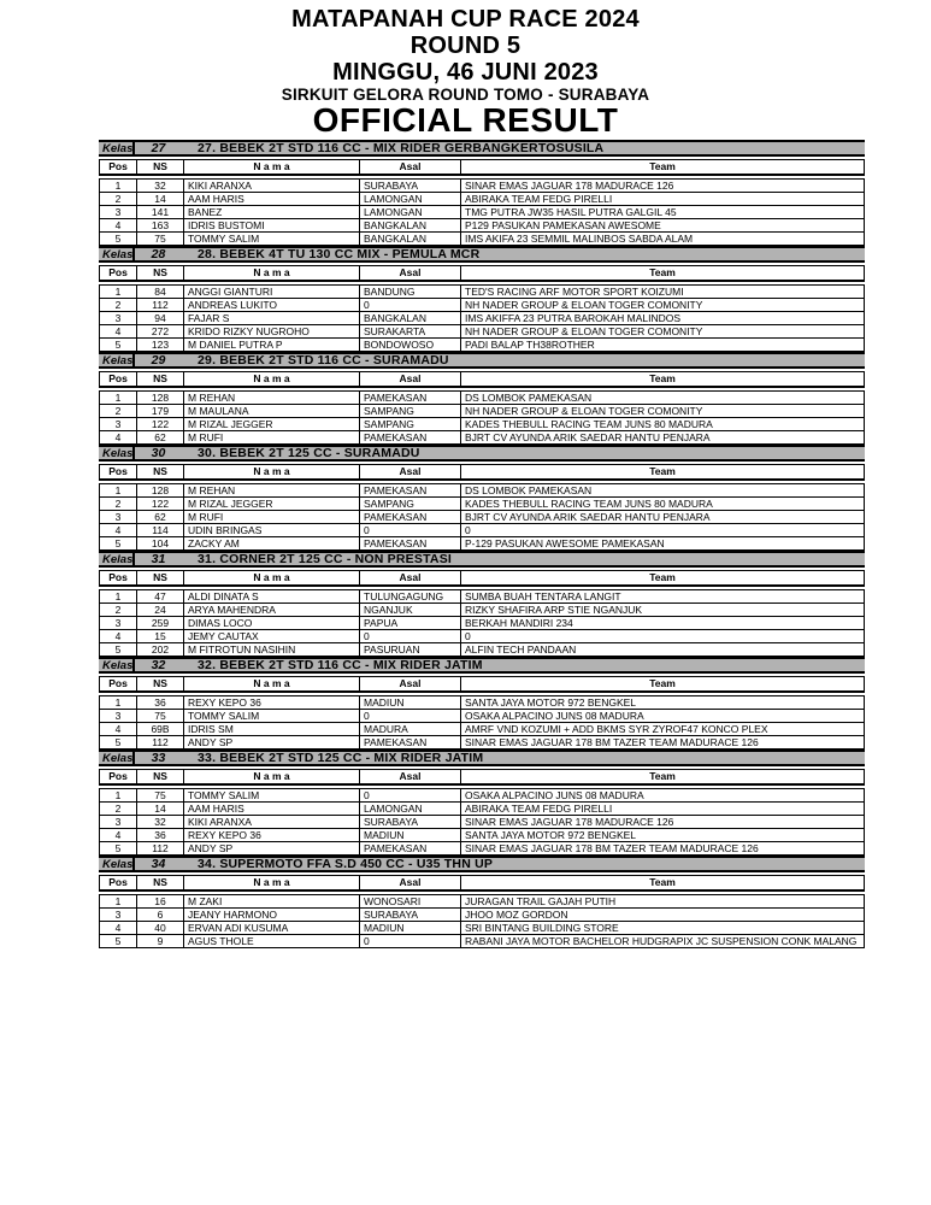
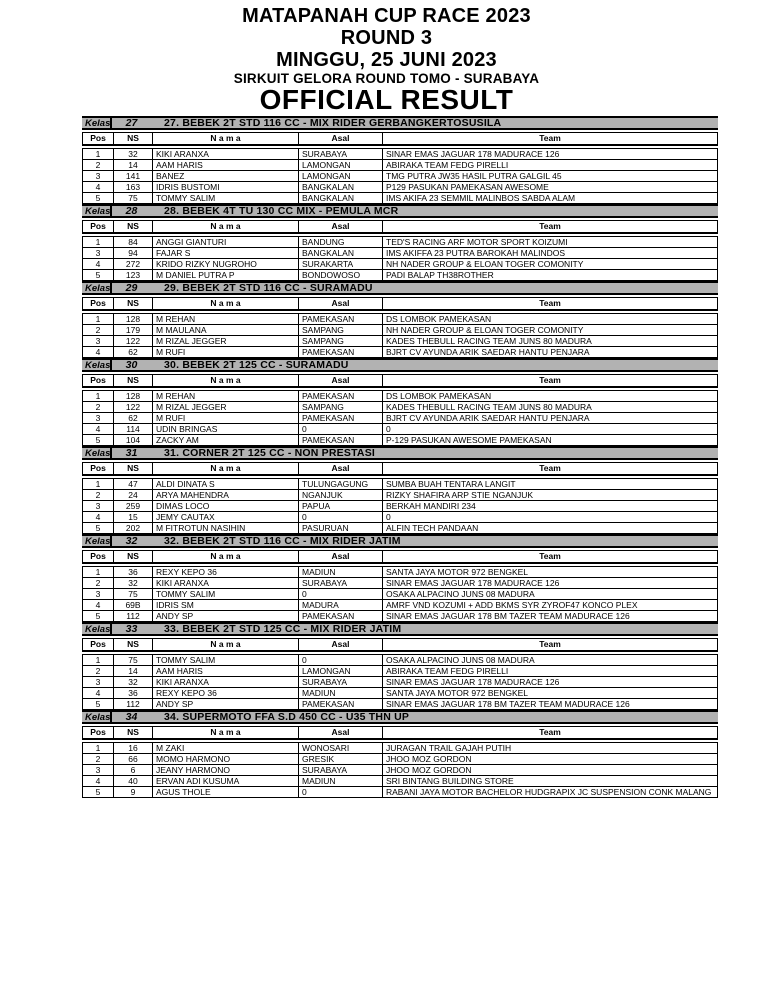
- MATAPANAH CUP RACE 2024
+ MATAPANAH CUP RACE 2023
- ROUND 5
+ ROUND 3
- MINGGU, 46 JUNI 2023
+ MINGGU, 25 JUNI 2023
  SIRKUIT GELORA ROUND TOMO - SURABAYA
  OFFICIAL RESULT
  Kelas
  27
  27. BEBEK 2T STD 116 CC - MIX RIDER GERBANGKERTOSUSILA
  Pos	NS	N a m a	Asal	Team
  1	32	KIKI ARANXA	SURABAYA	SINAR EMAS JAGUAR 178 MADURACE 126
  2	14	AAM HARIS	LAMONGAN	ABIRAKA TEAM FEDG PIRELLI
  3	141	BANEZ	LAMONGAN	TMG PUTRA JW35 HASIL PUTRA GALGIL 45
  4	163	IDRIS BUSTOMI	BANGKALAN	P129 PASUKAN PAMEKASAN AWESOME
  5	75	TOMMY SALIM	BANGKALAN	IMS AKIFA 23 SEMMIL MALINBOS SABDA ALAM
  Kelas
  28
  28. BEBEK 4T TU 130 CC MIX - PEMULA MCR
  Pos	NS	N a m a	Asal	Team
  1	84	ANGGI GIANTURI	BANDUNG	TED'S RACING ARF MOTOR SPORT KOIZUMI
- 2	112	ANDREAS LUKITO	0	NH NADER GROUP & ELOAN TOGER COMONITY
  3	94	FAJAR S	BANGKALAN	IMS AKIFFA 23 PUTRA BAROKAH MALINDOS
  4	272	KRIDO RIZKY NUGROHO	SURAKARTA	NH NADER GROUP & ELOAN TOGER COMONITY
  5	123	M DANIEL PUTRA P	BONDOWOSO	PADI BALAP TH38ROTHER
  Kelas
  29
  29. BEBEK 2T STD 116 CC - SURAMADU
  Pos	NS	N a m a	Asal	Team
  1	128	M REHAN	PAMEKASAN	DS LOMBOK PAMEKASAN
  2	179	M MAULANA	SAMPANG	NH NADER GROUP & ELOAN TOGER COMONITY
  3	122	M RIZAL JEGGER	SAMPANG	KADES THEBULL RACING TEAM JUNS 80 MADURA
  4	62	M RUFI	PAMEKASAN	BJRT CV AYUNDA ARIK SAEDAR HANTU PENJARA
  Kelas
  30
  30. BEBEK 2T 125 CC - SURAMADU
  Pos	NS	N a m a	Asal	Team
  1	128	M REHAN	PAMEKASAN	DS LOMBOK PAMEKASAN
  2	122	M RIZAL JEGGER	SAMPANG	KADES THEBULL RACING TEAM JUNS 80 MADURA
  3	62	M RUFI	PAMEKASAN	BJRT CV AYUNDA ARIK SAEDAR HANTU PENJARA
  4	114	UDIN BRINGAS	0	0
  5	104	ZACKY AM	PAMEKASAN	P-129 PASUKAN AWESOME PAMEKASAN
  Kelas
  31
  31. CORNER 2T 125 CC - NON PRESTASI
  Pos	NS	N a m a	Asal	Team
  1	47	ALDI DINATA S	TULUNGAGUNG	SUMBA BUAH TENTARA LANGIT
  2	24	ARYA MAHENDRA	NGANJUK	RIZKY SHAFIRA ARP STIE NGANJUK
  3	259	DIMAS LOCO	PAPUA	BERKAH MANDIRI 234
  4	15	JEMY CAUTAX	0	0
  5	202	M FITROTUN NASIHIN	PASURUAN	ALFIN TECH PANDAAN
  Kelas
  32
  32. BEBEK 2T STD 116 CC - MIX RIDER JATIM
  Pos	NS	N a m a	Asal	Team
  1	36	REXY KEPO 36	MADIUN	SANTA JAYA MOTOR 972 BENGKEL
+ 2	32	KIKI ARANXA	SURABAYA	SINAR EMAS JAGUAR 178 MADURACE 126
  3	75	TOMMY SALIM	0	OSAKA ALPACINO JUNS 08 MADURA
  4	69B	IDRIS SM	MADURA	AMRF VND KOZUMI + ADD BKMS SYR ZYROF47 KONCO PLEX
  5	112	ANDY SP	PAMEKASAN	SINAR EMAS JAGUAR 178 BM TAZER TEAM MADURACE 126
  Kelas
  33
  33. BEBEK 2T STD 125 CC - MIX RIDER JATIM
  Pos	NS	N a m a	Asal	Team
  1	75	TOMMY SALIM	0	OSAKA ALPACINO JUNS 08 MADURA
  2	14	AAM HARIS	LAMONGAN	ABIRAKA TEAM FEDG PIRELLI
  3	32	KIKI ARANXA	SURABAYA	SINAR EMAS JAGUAR 178 MADURACE 126
  4	36	REXY KEPO 36	MADIUN	SANTA JAYA MOTOR 972 BENGKEL
  5	112	ANDY SP	PAMEKASAN	SINAR EMAS JAGUAR 178 BM TAZER TEAM MADURACE 126
  Kelas
  34
  34. SUPERMOTO FFA S.D 450 CC - U35 THN UP
  Pos	NS	N a m a	Asal	Team
  1	16	M ZAKI	WONOSARI	JURAGAN TRAIL GAJAH PUTIH
+ 2	66	MOMO HARMONO	GRESIK	JHOO MOZ GORDON
  3	6	JEANY HARMONO	SURABAYA	JHOO MOZ GORDON
  4	40	ERVAN ADI KUSUMA	MADIUN	SRI BINTANG BUILDING STORE
  5	9	AGUS THOLE	0	RABANI JAYA MOTOR BACHELOR HUDGRAPIX JC SUSPENSION CONK MALANG
